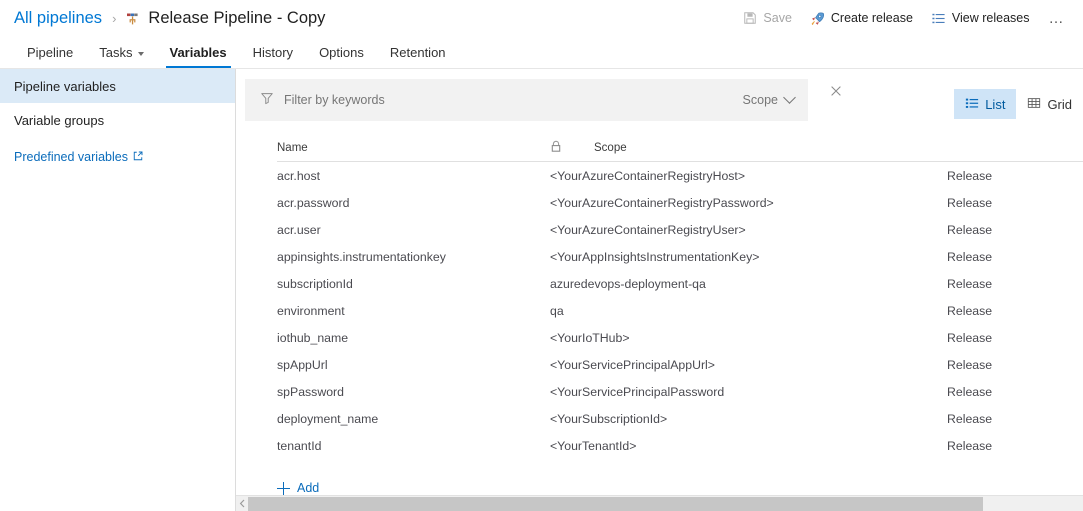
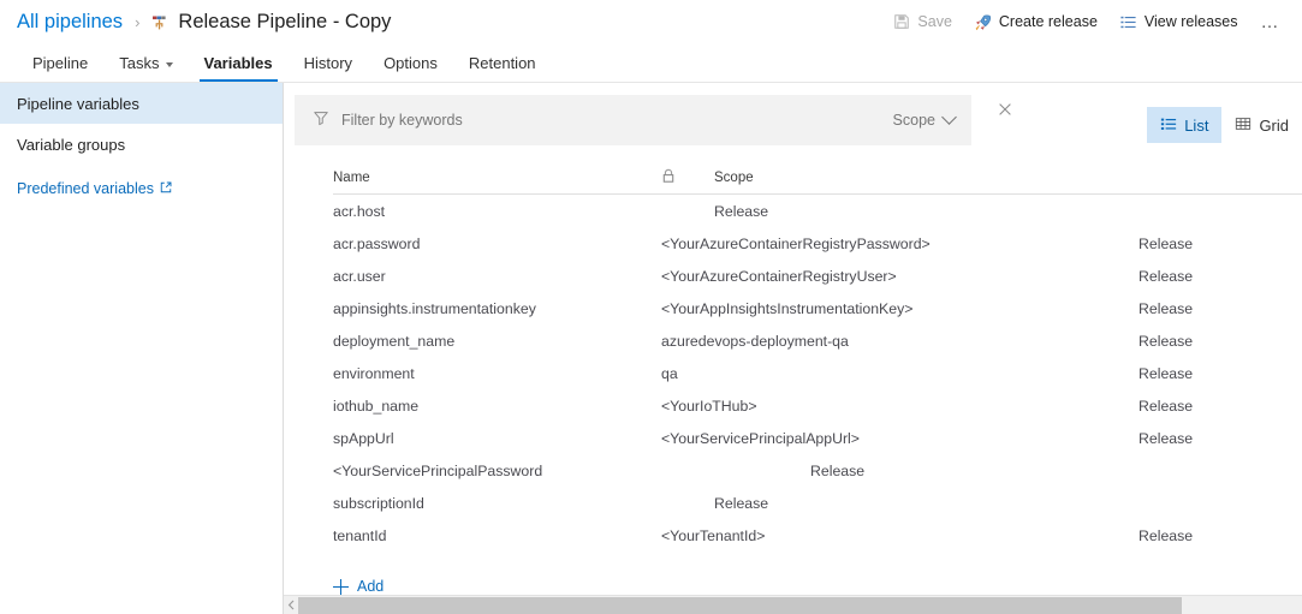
  All pipelines
  ›
  Release Pipeline - Copy
  Save
  Create release
  View releases
  …
  Pipeline
  Tasks
  Variables
  History
  Options
  Retention
  Pipeline variables
  Variable groups
  Predefined variables
  Filter by keywords
  Scope
  List
  Grid
  Name
  Scope
  acr.host
- <YourAzureContainerRegistryHost>
  Release
  acr.password
  <YourAzureContainerRegistryPassword>
  Release
  acr.user
  <YourAzureContainerRegistryUser>
  Release
  appinsights.instrumentationkey
  <YourAppInsightsInstrumentationKey>
  Release
- subscriptionId
+ deployment_name
  azuredevops-deployment-qa
  Release
  environment
  qa
  Release
  iothub_name
  <YourIoTHub>
  Release
  spAppUrl
  <YourServicePrincipalAppUrl>
  Release
- spPassword
  <YourServicePrincipalPassword
  Release
- deployment_name
+ subscriptionId
- <YourSubscriptionId>
  Release
  tenantId
  <YourTenantId>
  Release
  Add
